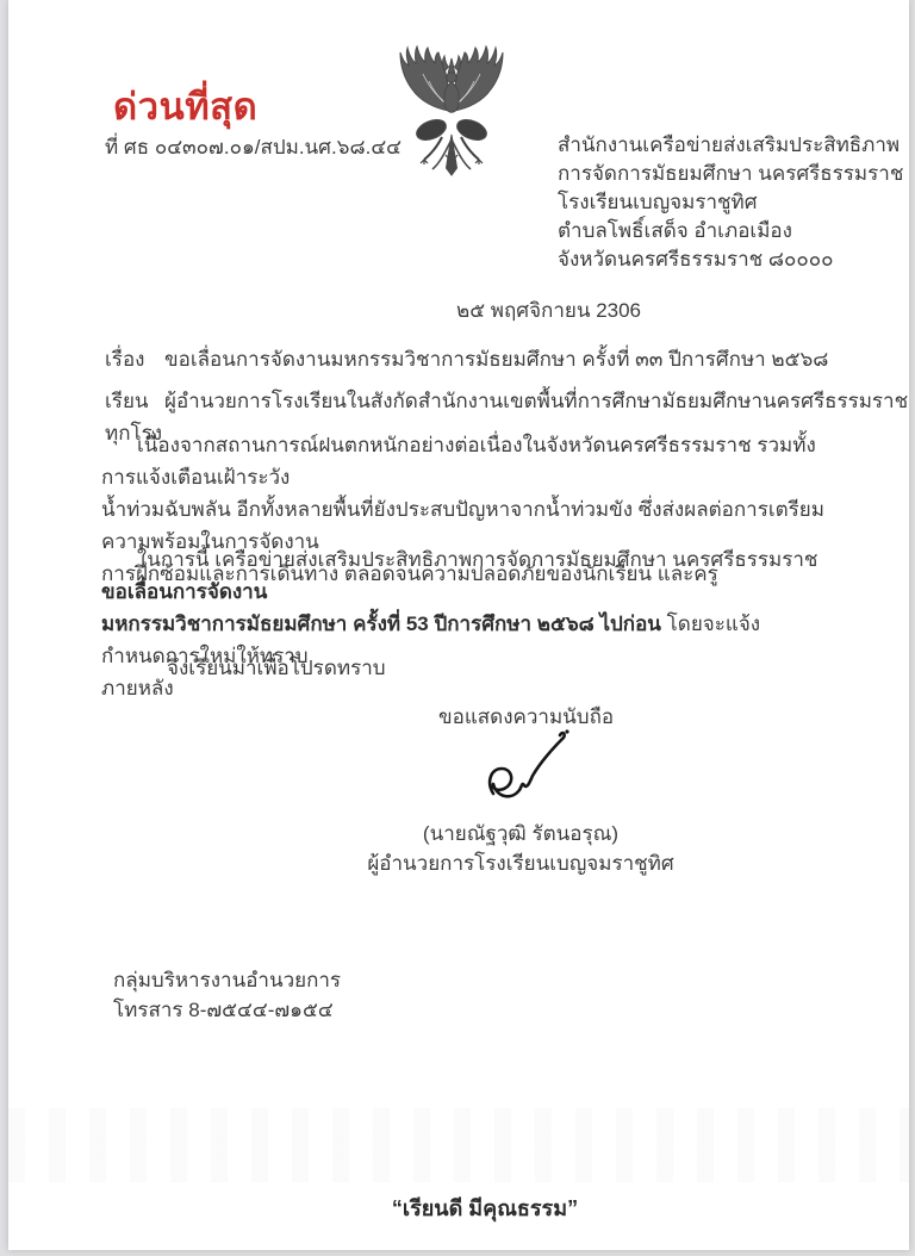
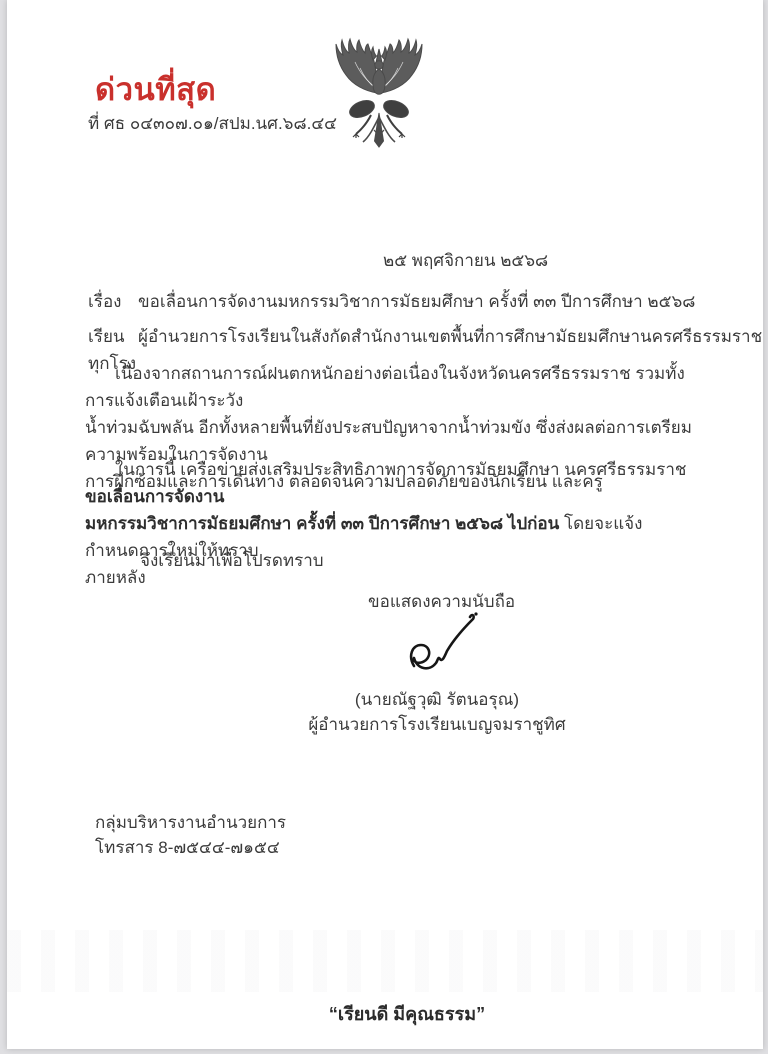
  ด่วนที่สุด
  ที่ ศธ ๐๔๓๐๗.๐๑/สปม.นศ.๖๘.๔๔
- สำนักงานเครือข่ายส่งเสริมประสิทธิภาพ
- การจัดการมัธยมศึกษา นครศรีธรรมราช
- โรงเรียนเบญจมราชูทิศ
- ตำบลโพธิ์เสด็จ อำเภอเมือง
- จังหวัดนครศรีธรรมราช ๘๐๐๐๐
- ๒๕ พฤศจิกายน 2306
+ ๒๕ พฤศจิกายน ๒๕๖๘
  เรื่อง ขอเลื่อนการจัดงานมหกรรมวิชาการมัธยมศึกษา ครั้งที่ ๓๓ ปีการศึกษา ๒๕๖๘
  เรียน ผู้อำนวยการโรงเรียนในสังกัดสำนักงานเขตพื้นที่การศึกษามัธยมศึกษานครศรีธรรมราชทุกโรง
  เนื่องจากสถานการณ์ฝนตกหนักอย่างต่อเนื่องในจังหวัดนครศรีธรรมราช รวมทั้งการแจ้งเตือนเฝ้าระวัง
  น้ำท่วมฉับพลัน อีกทั้งหลายพื้นที่ยังประสบปัญหาจากน้ำท่วมขัง ซึ่งส่งผลต่อการเตรียมความพร้อมในการจัดงาน
  การฝึกซ้อมและการเดินทาง ตลอดจนความปลอดภัยของนักเรียน และครู
  ในการนี้ เครือข่ายส่งเสริมประสิทธิภาพการจัดการมัธยมศึกษา นครศรีธรรมราช ขอเลื่อนการจัดงาน
- มหกรรมวิชาการมัธยมศึกษา ครั้งที่ 53 ปีการศึกษา ๒๕๖๘ ไปก่อน โดยจะแจ้งกำหนดการใหม่ให้ทราบ
+ มหกรรมวิชาการมัธยมศึกษา ครั้งที่ ๓๓ ปีการศึกษา ๒๕๖๘ ไปก่อน โดยจะแจ้งกำหนดการใหม่ให้ทราบ
  ภายหลัง
  จึงเรียนมาเพื่อโปรดทราบ
  ขอแสดงความนับถือ
  (นายณัฐวุฒิ รัตนอรุณ)
  ผู้อำนวยการโรงเรียนเบญจมราชูทิศ
  กลุ่มบริหารงานอำนวยการ
  โทรสาร 8-๗๕๔๔-๗๑๕๔
  “เรียนดี มีคุณธรรม”
